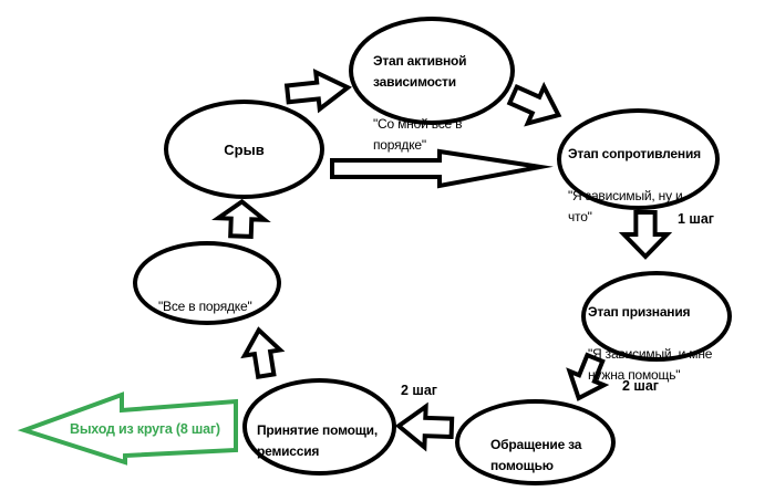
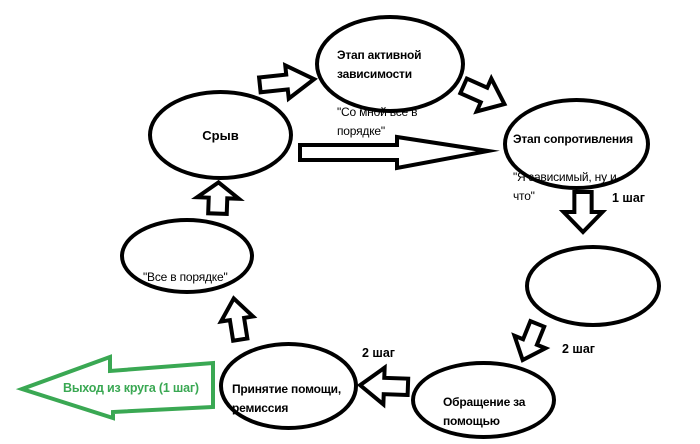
  Этап активной
  зависимости
  "Со мной все в
  порядке"
  Этап сопротивления
  "Я зависимый, ну и
  что"
- Этап признания
- "Я зависимый, и мне
- нужна помощь"
  Обращение за
  помощью
  Принятие помощи,
  ремиссия
  "Все в порядке"
  Срыв
  1 шаг
  2 шаг
  2 шаг
- Выход из круга (8 шаг)
+ Выход из круга (1 шаг)
